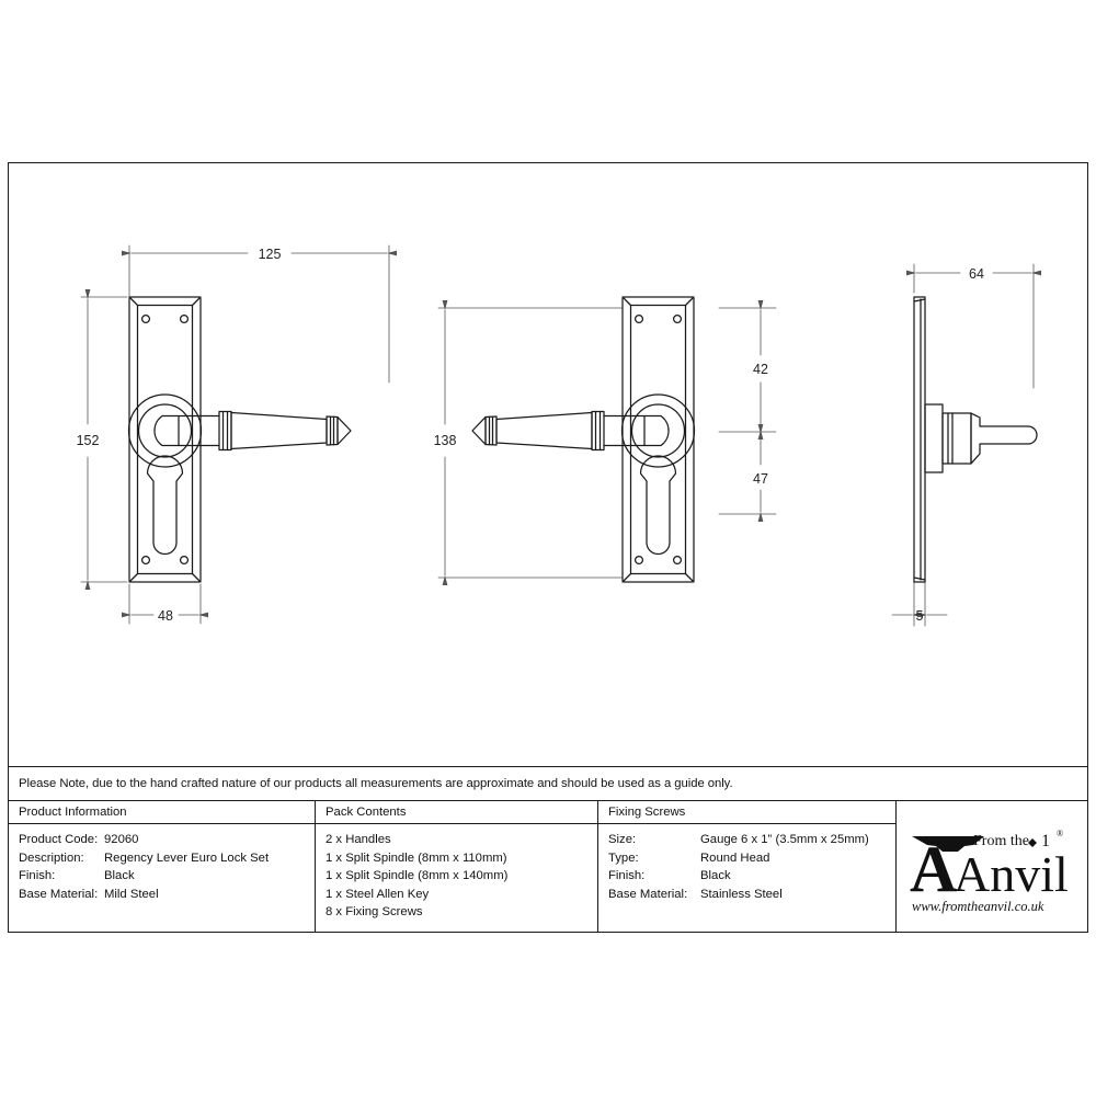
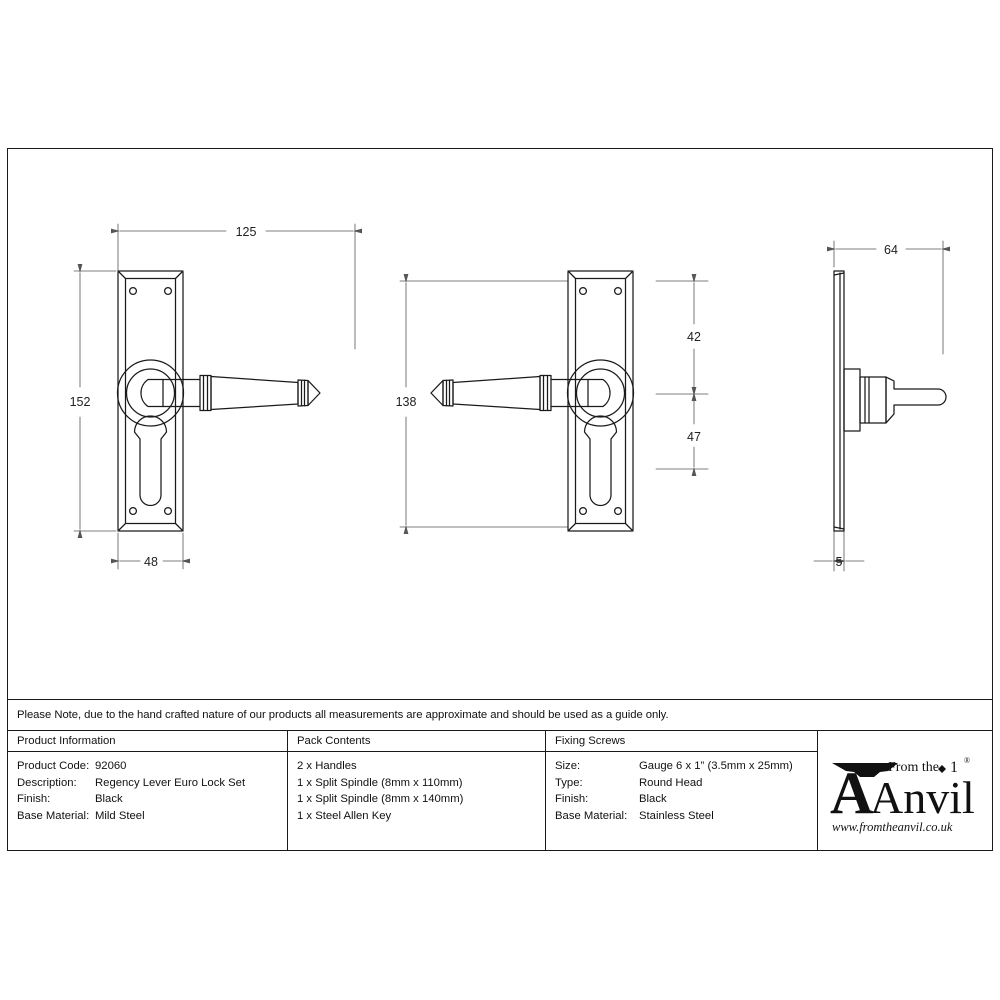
  125
  152
  48
  138
  42
  47
  64
  5
  Please Note, due to the hand crafted nature of our products all measurements are approximate and should be used as a guide only.
  Product Information
  Product Code:
  92060
  Description:
  Regency Lever Euro Lock Set
  Finish:
  Black
  Base Material:
  Mild Steel
  Pack Contents
  2 x Handles
  1 x Split Spindle (8mm x 110mm)
  1 x Split Spindle (8mm x 140mm)
  1 x Steel Allen Key
- 8 x Fixing Screws
  Fixing Screws
  Size:
  Gauge 6 x 1” (3.5mm x 25mm)
  Type:
  Round Head
  Finish:
  Black
  Base Material:
  Stainless Steel
  A
  Anvil
  From the
  1
  ®
  www.fromtheanvil.co.uk
